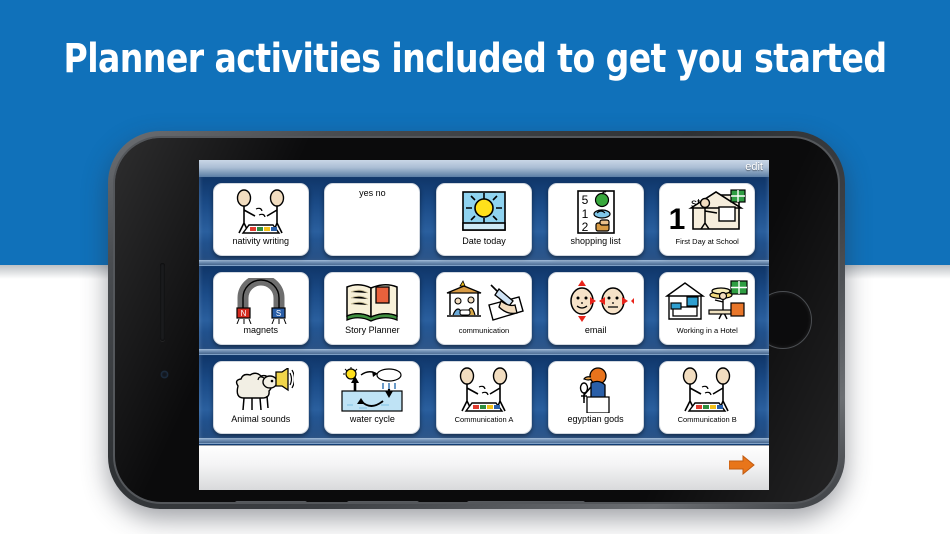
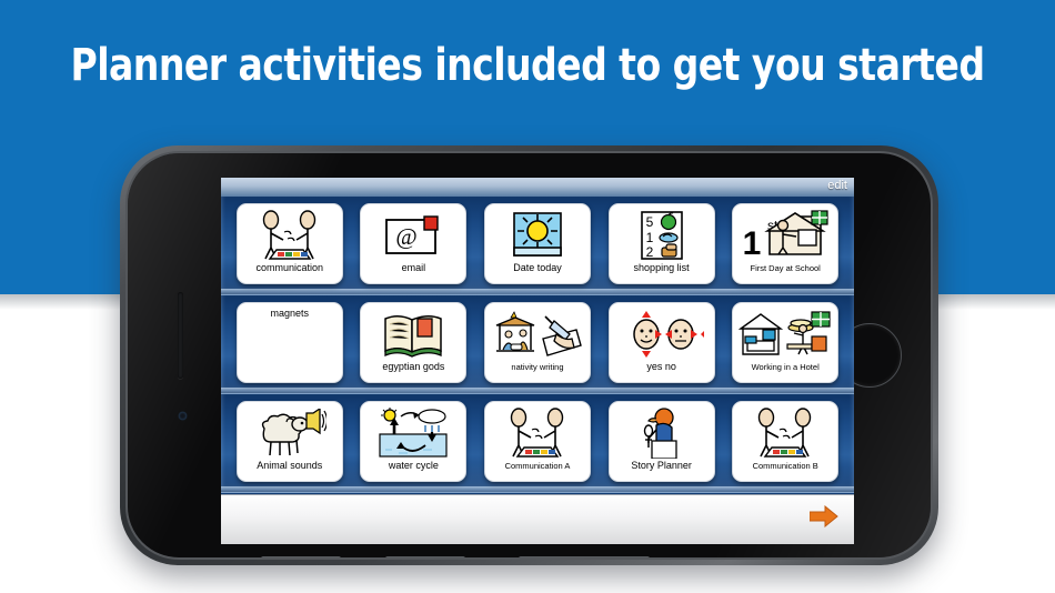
  Planner activities included to get you started
  edit
- nativity writing
+ communication
+ @
- yes no
+ email
  Date today
  5
  1
  2
  shopping list
  1
  First Day at School
- N
- S
  magnets
- Story Planner
+ egyptian gods
- communication
+ nativity writing
- email
+ yes no
  Working in a Hotel
  Animal sounds
  water cycle
  Communication A
- egyptian gods
+ Story Planner
  Communication B
